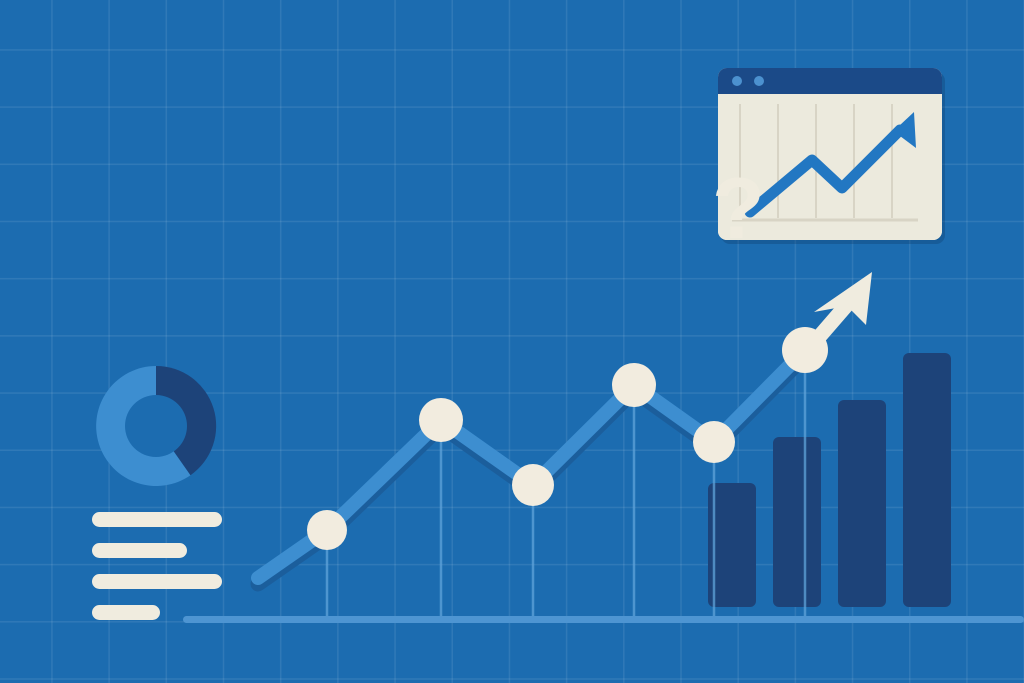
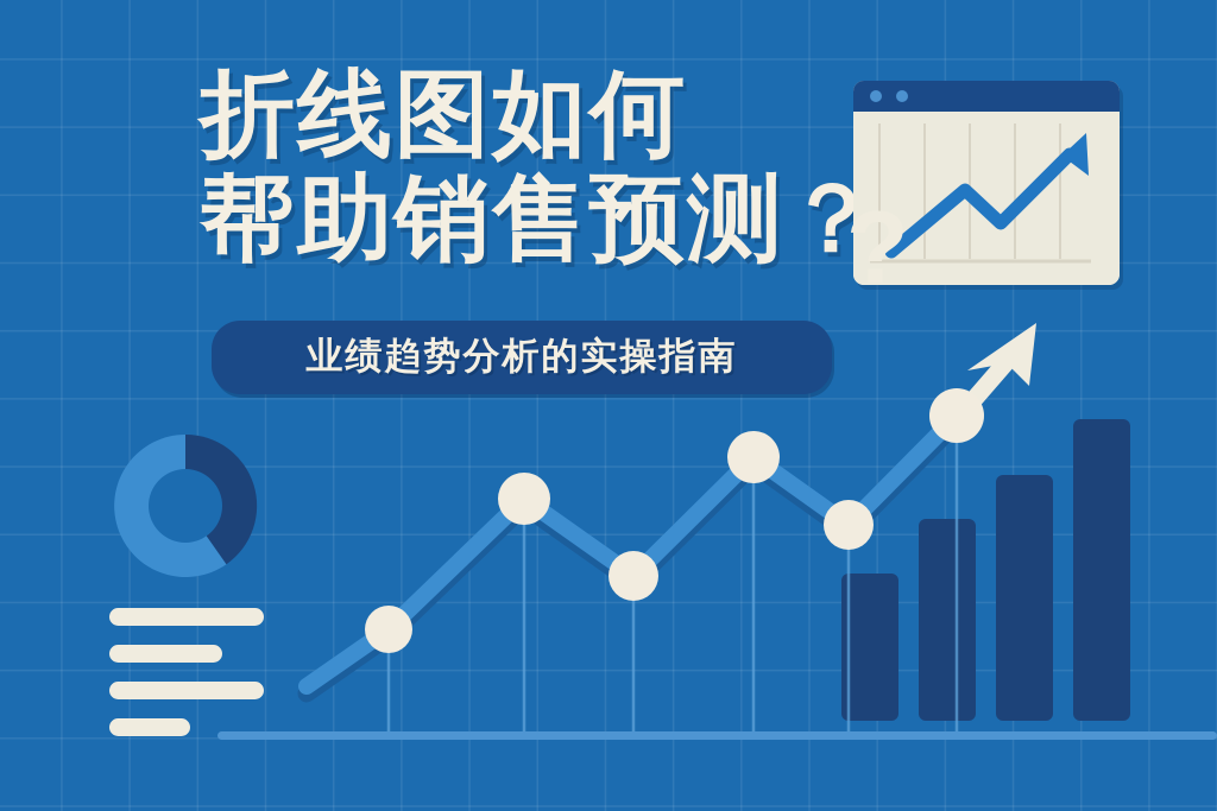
+ 折线图如何
+ 帮助销售预测？
+ 业绩趋势分析的实操指南
  ?
